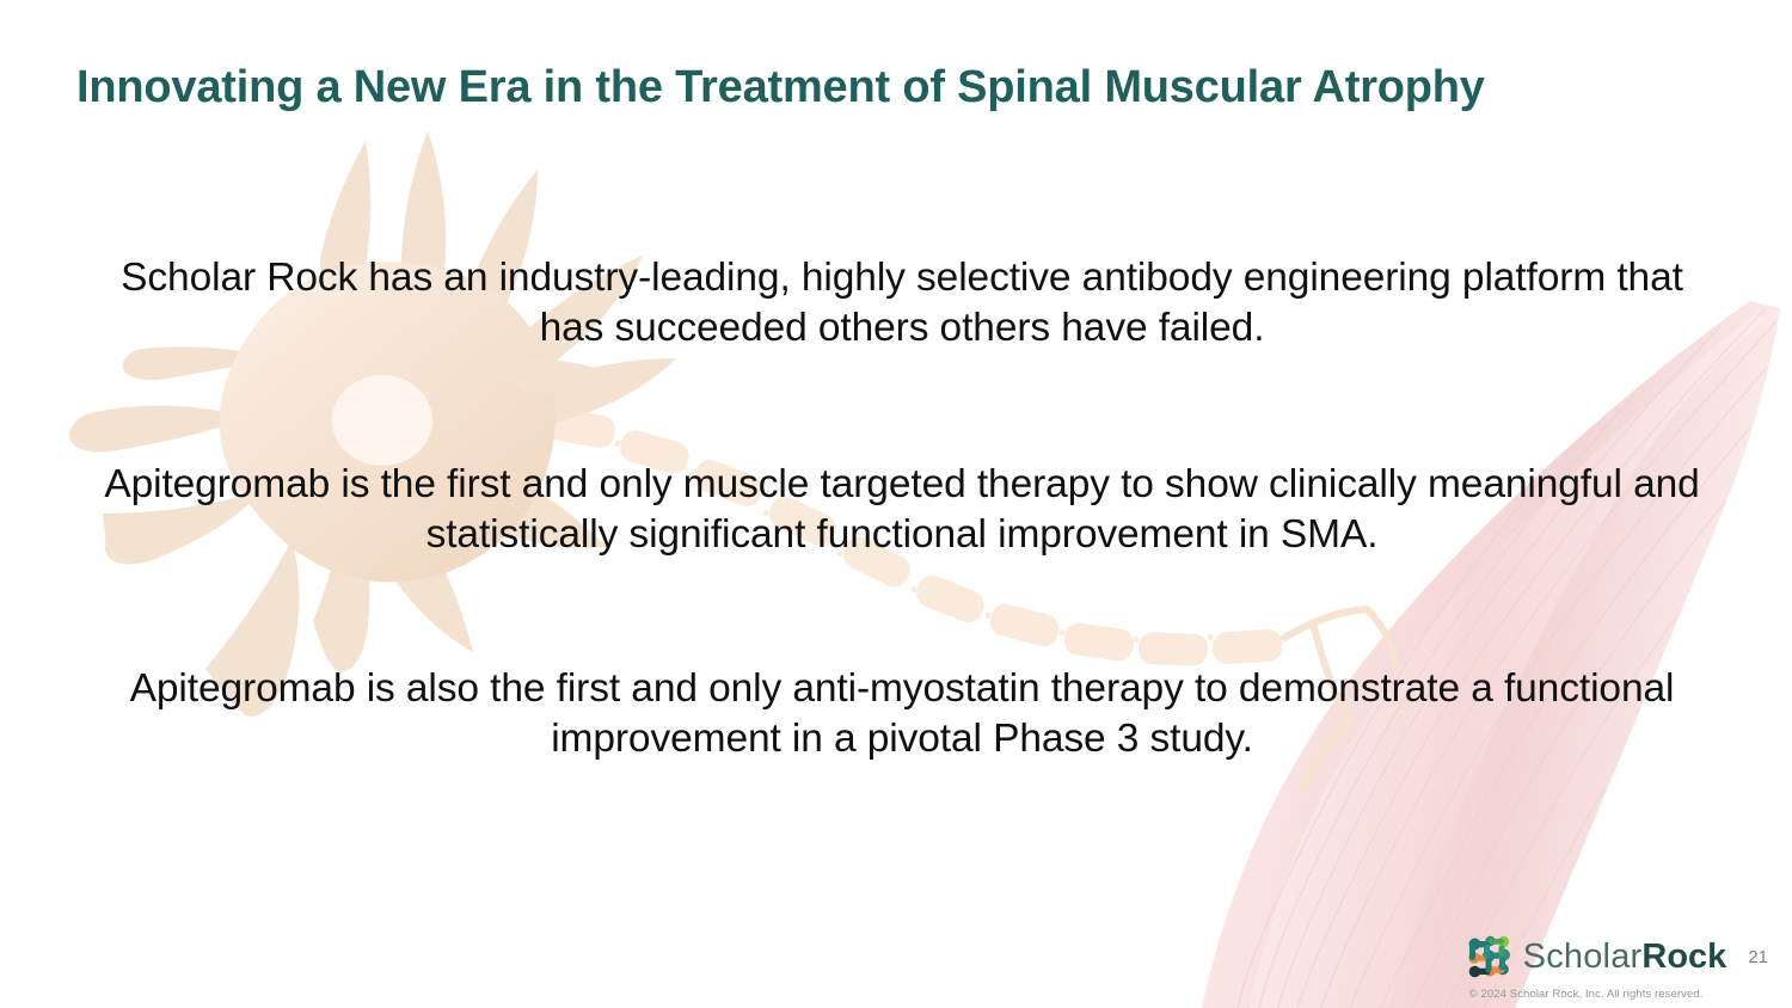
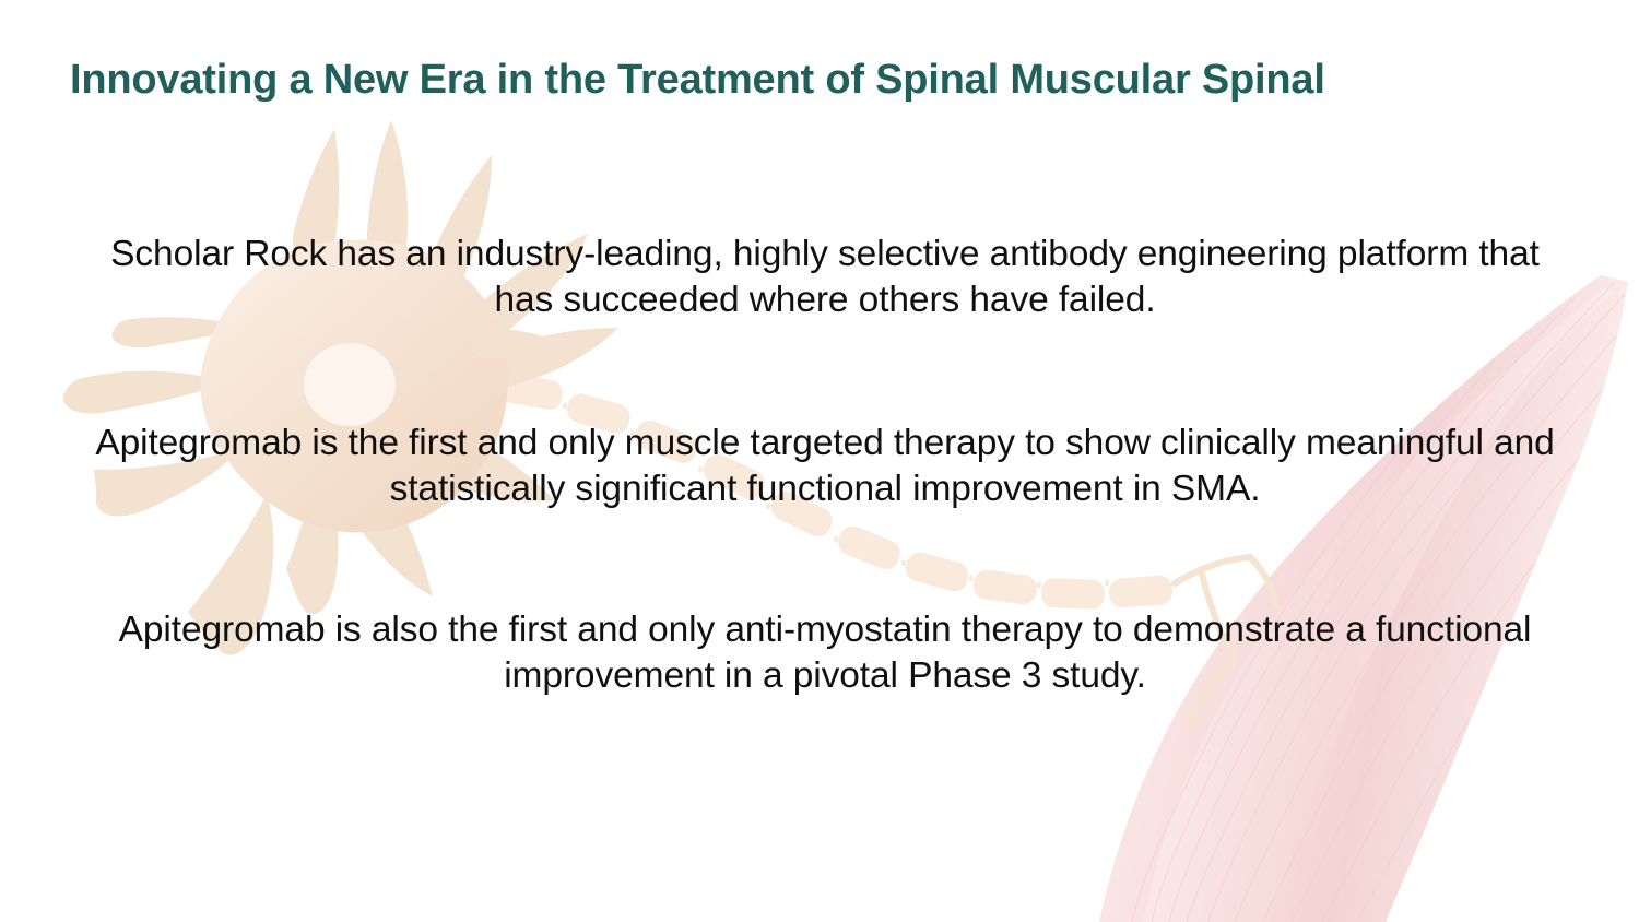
- Innovating a New Era in the Treatment of Spinal Muscular Atrophy
+ Innovating a New Era in the Treatment of Spinal Muscular Spinal
- Scholar Rock has an industry-leading, highly selective antibody engineering platform that has succeeded others others have failed.
+ Scholar Rock has an industry-leading, highly selective antibody engineering platform that has succeeded where others have failed.
  Apitegromab is the first and only muscle targeted therapy to show clinically meaningful and statistically significant functional improvement in SMA.
  Apitegromab is also the first and only anti-myostatin therapy to demonstrate a functional improvement in a pivotal Phase 3 study.
- ScholarRock
- © 2024 Scholar Rock, Inc. All rights reserved.
- 21
